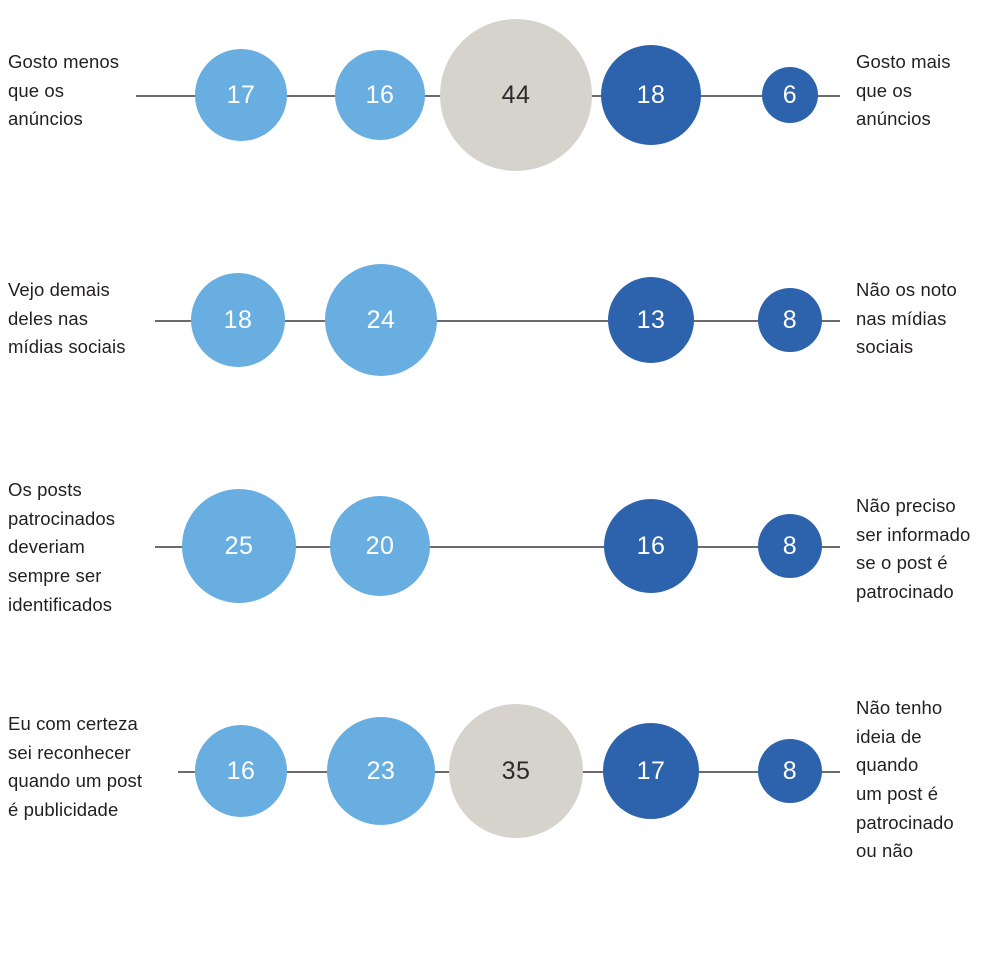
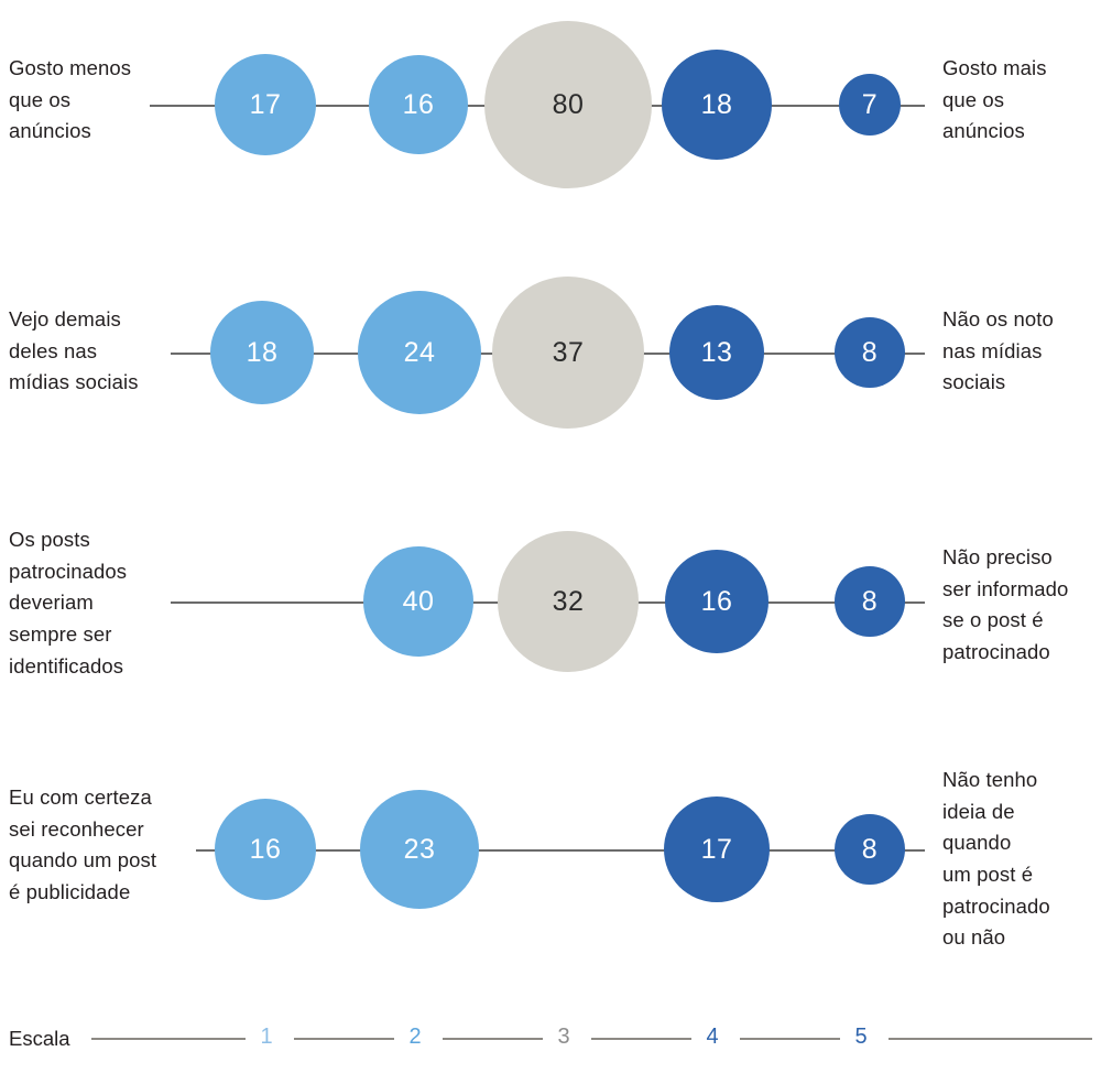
  Gosto menos
  que os
  anúncios
  Gosto mais
  que os
  anúncios
  17
  16
- 44
+ 80
  18
- 6
+ 7
  Vejo demais
  deles nas
  mídias sociais
  Não os noto
  nas mídias
  sociais
  18
  24
+ 37
  13
  8
  Os posts
  patrocinados
  deveriam
  sempre ser
  identificados
  Não preciso
  ser informado
  se o post é
  patrocinado
- 25
- 20
+ 40
+ 32
  16
  8
  Eu com certeza
  sei reconhecer
  quando um post
  é publicidade
  Não tenho
  ideia de
  quando
  um post é
  patrocinado
  ou não
  16
  23
- 35
  17
  8
+ Escala
+ 1
+ 2
+ 3
+ 4
+ 5
